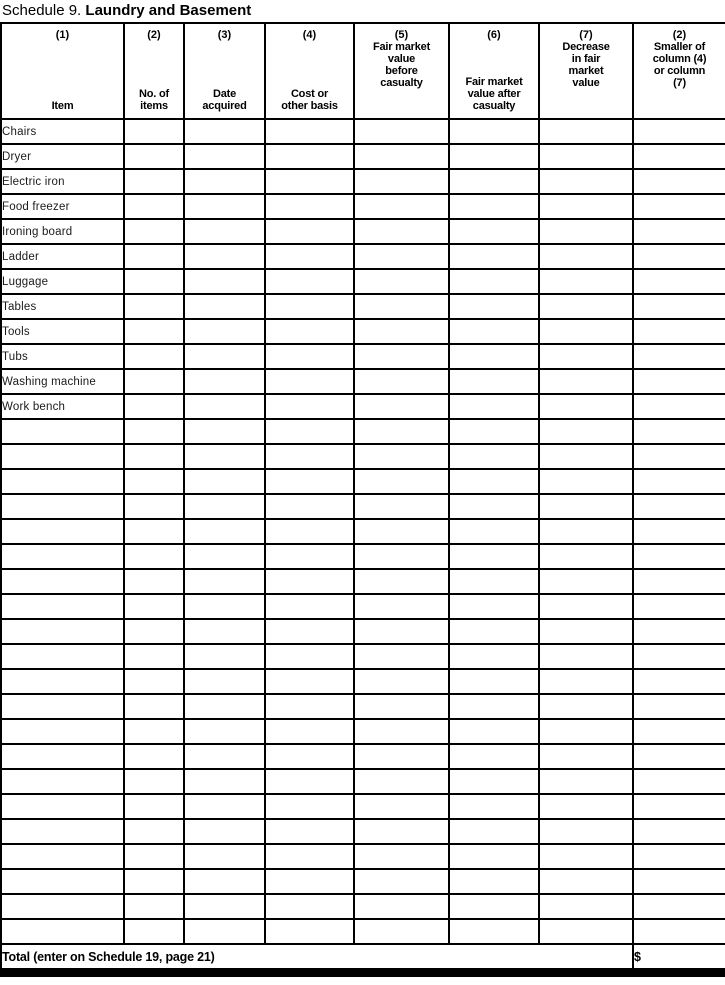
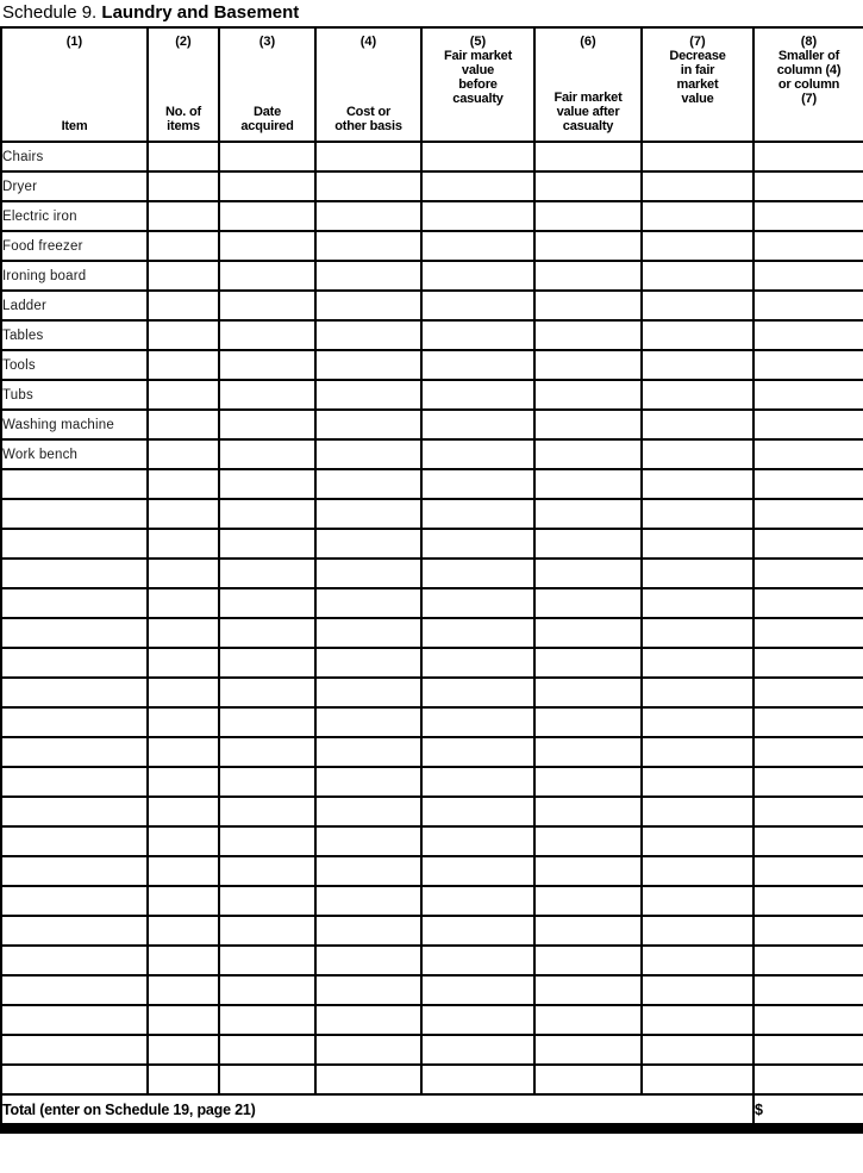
  Schedule 9. Laundry and Basement
- (1)Item	(2)No. ofitems	(3)Dateacquired	(4)Cost orother basis	(5)Fair marketvaluebeforecasualty	(6)Fair marketvalue aftercasualty	(7)Decreasein fairmarketvalue	(2)Smaller ofcolumn (4)or column(7)
+ (1)Item	(2)No. ofitems	(3)Dateacquired	(4)Cost orother basis	(5)Fair marketvaluebeforecasualty	(6)Fair marketvalue aftercasualty	(7)Decreasein fairmarketvalue	(8)Smaller ofcolumn (4)or column(7)
  Chairs
  Dryer
  Electric iron
  Food freezer
  Ironing board
  Ladder
- Luggage
  Tables
  Tools
  Tubs
  Washing machine
  Work bench
  Total (enter on Schedule 19, page 21)	$
